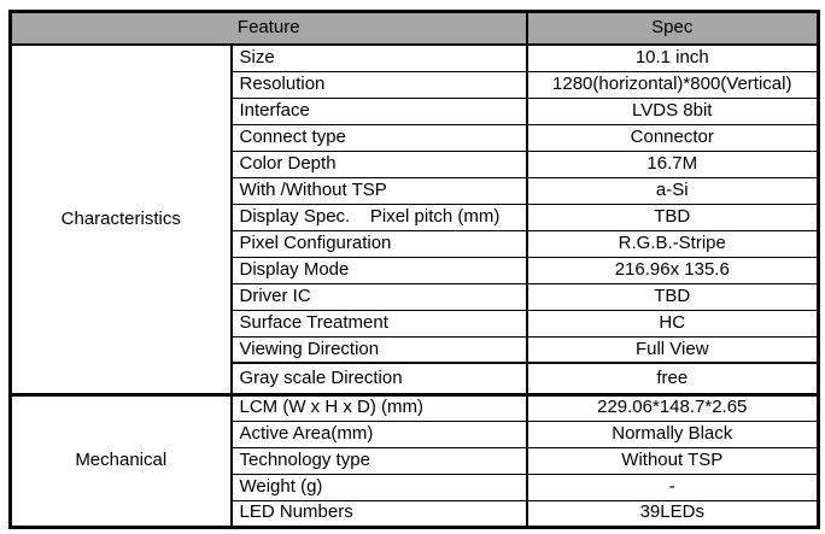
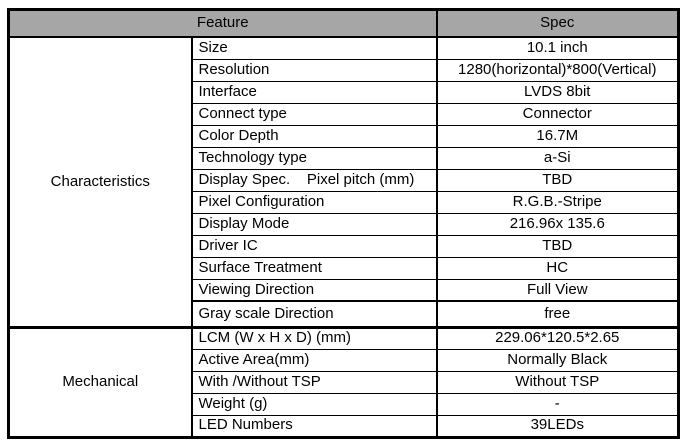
  Feature	Spec
  Characteristics	Size	10.1 inch
  Resolution	1280(horizontal)*800(Vertical)
  Interface	LVDS 8bit
  Connect type	Connector
  Color Depth	16.7M
- With /Without TSP	a-Si
+ Technology type	a-Si
  Display Spec. Pixel pitch (mm)	TBD
  Pixel Configuration	R.G.B.-Stripe
  Display Mode	216.96x 135.6
  Driver IC	TBD
  Surface Treatment	HC
  Viewing Direction	Full View
  Gray scale Direction	free
- Mechanical	LCM (W x H x D) (mm)	229.06*148.7*2.65
+ Mechanical	LCM (W x H x D) (mm)	229.06*120.5*2.65
  Active Area(mm)	Normally Black
- Technology type	Without TSP
+ With /Without TSP	Without TSP
  Weight (g)	-
  LED Numbers	39LEDs
